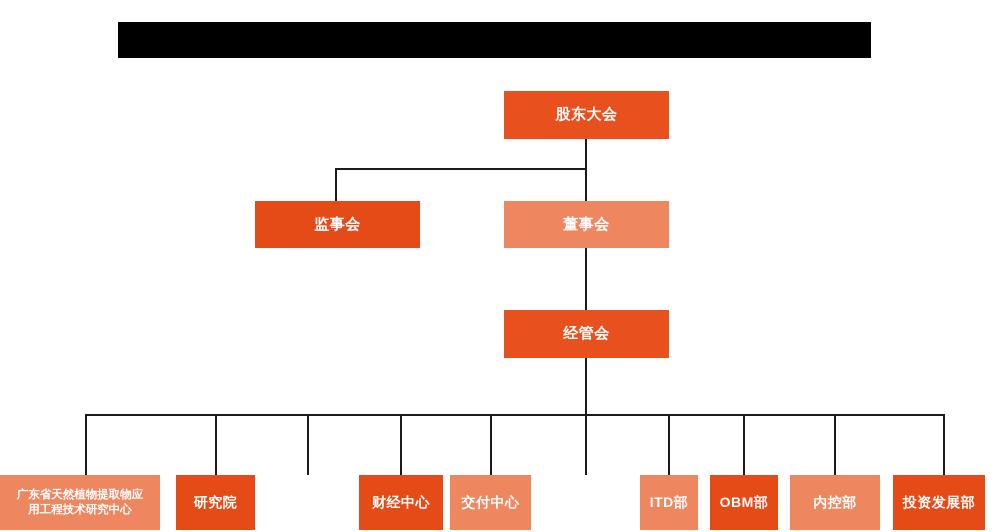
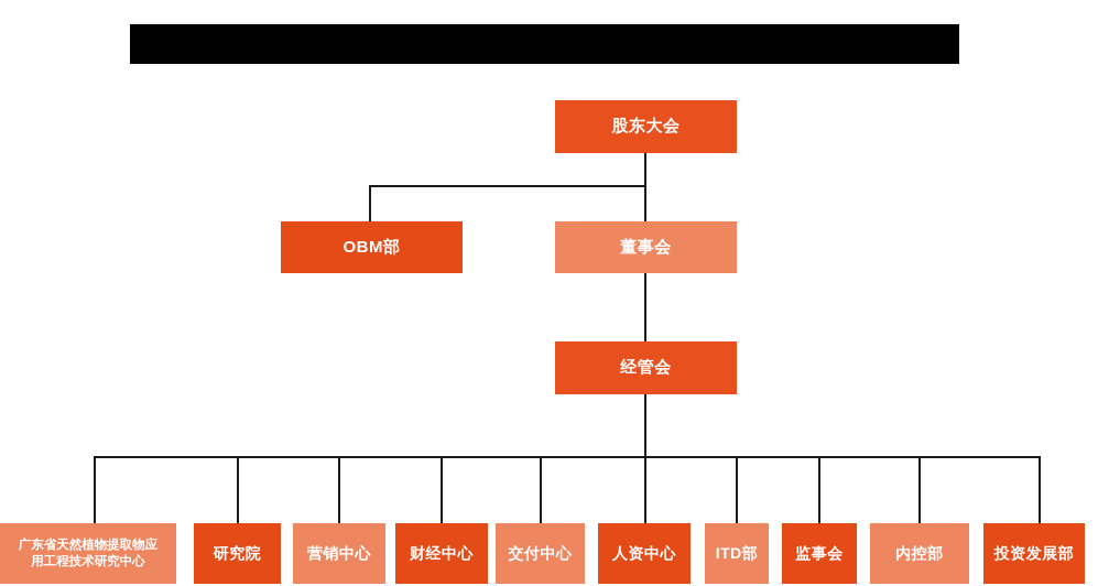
  股东大会
- 监事会
+ OBM部
  董事会
  经管会
  广东省天然植物提取物应
  用工程技术研究中心
  研究院
+ 营销中心
  财经中心
  交付中心
+ 人资中心
  ITD部
- OBM部
+ 监事会
  内控部
  投资发展部
